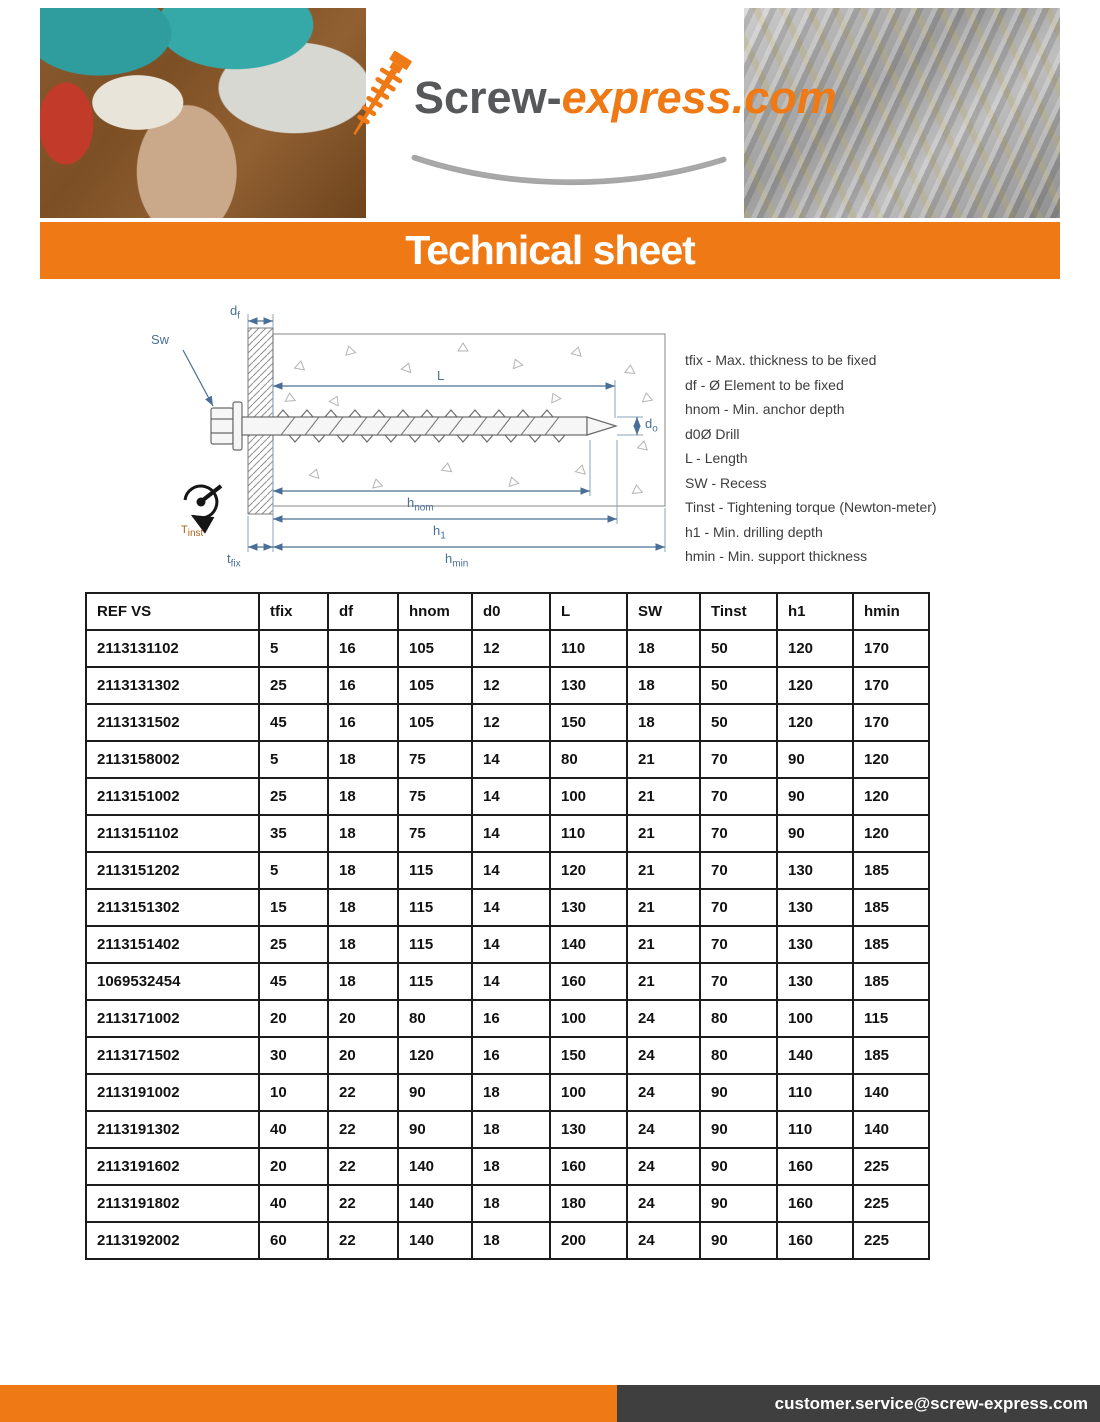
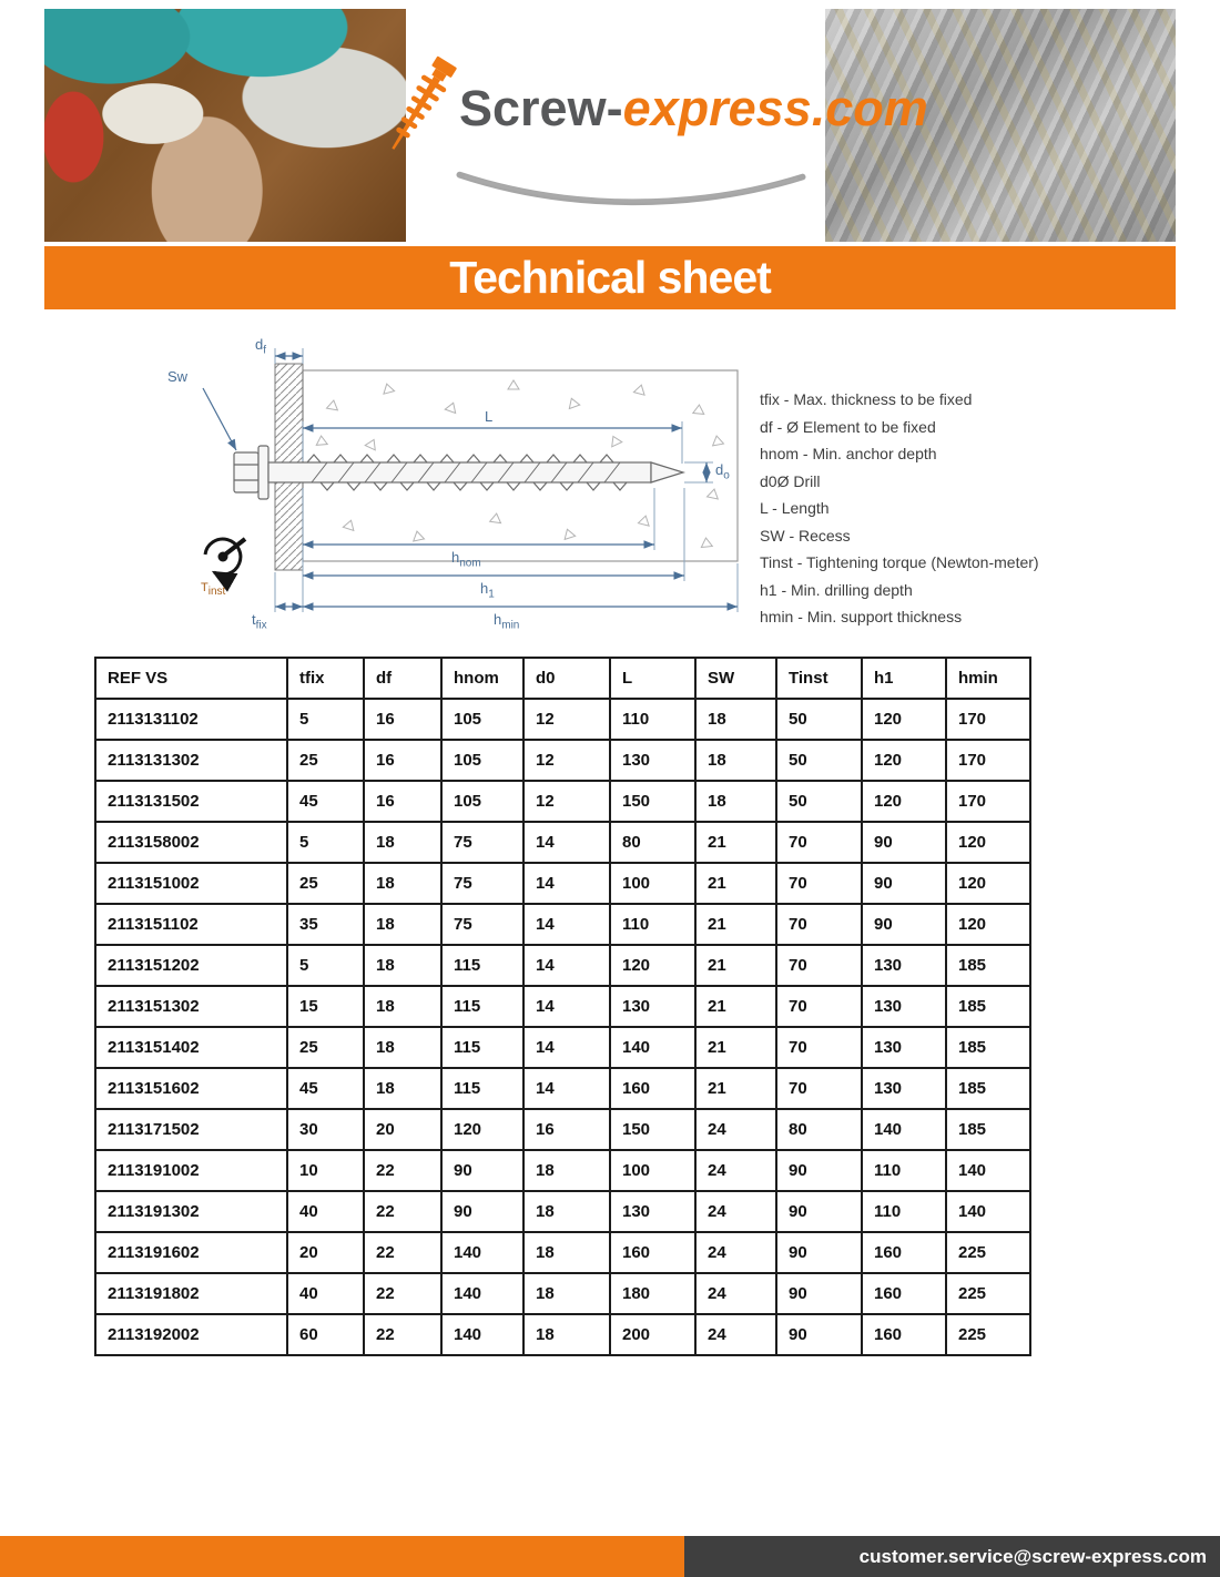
  Screw-express.com
  Technical sheet
  df
  Sw
  L
  do
  hnom
  h1
  hmin
  tfix
  Tinst
  tfix - Max. thickness to be fixed
  df - Ø Element to be fixed
  hnom - Min. anchor depth
  d0Ø Drill
  L - Length
  SW - Recess
  Tinst - Tightening torque (Newton-meter)
  h1 - Min. drilling depth
  hmin - Min. support thickness
  REF VS	tfix	df	hnom	d0	L	SW	Tinst	h1	hmin
  2113131102	5	16	105	12	110	18	50	120	170
  2113131302	25	16	105	12	130	18	50	120	170
  2113131502	45	16	105	12	150	18	50	120	170
  2113158002	5	18	75	14	80	21	70	90	120
  2113151002	25	18	75	14	100	21	70	90	120
  2113151102	35	18	75	14	110	21	70	90	120
  2113151202	5	18	115	14	120	21	70	130	185
  2113151302	15	18	115	14	130	21	70	130	185
  2113151402	25	18	115	14	140	21	70	130	185
- 1069532454	45	18	115	14	160	21	70	130	185
+ 2113151602	45	18	115	14	160	21	70	130	185
- 2113171002	20	20	80	16	100	24	80	100	115
  2113171502	30	20	120	16	150	24	80	140	185
  2113191002	10	22	90	18	100	24	90	110	140
  2113191302	40	22	90	18	130	24	90	110	140
  2113191602	20	22	140	18	160	24	90	160	225
  2113191802	40	22	140	18	180	24	90	160	225
  2113192002	60	22	140	18	200	24	90	160	225
  customer.service@screw-express.com
